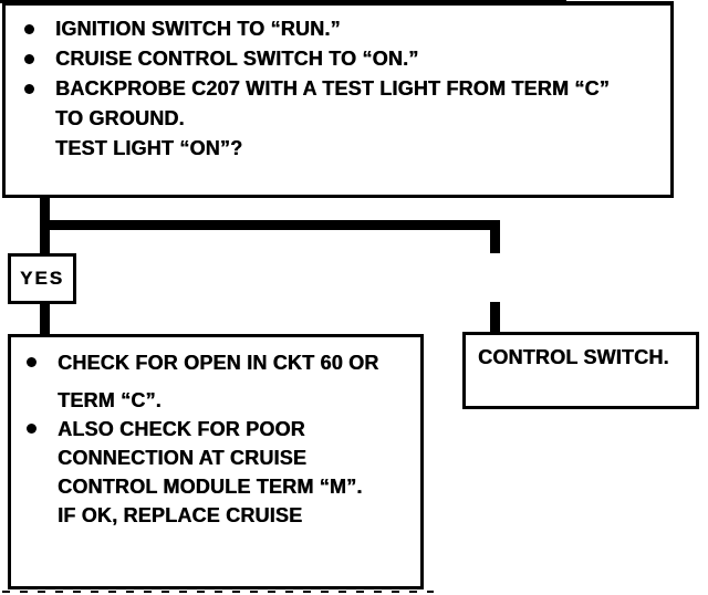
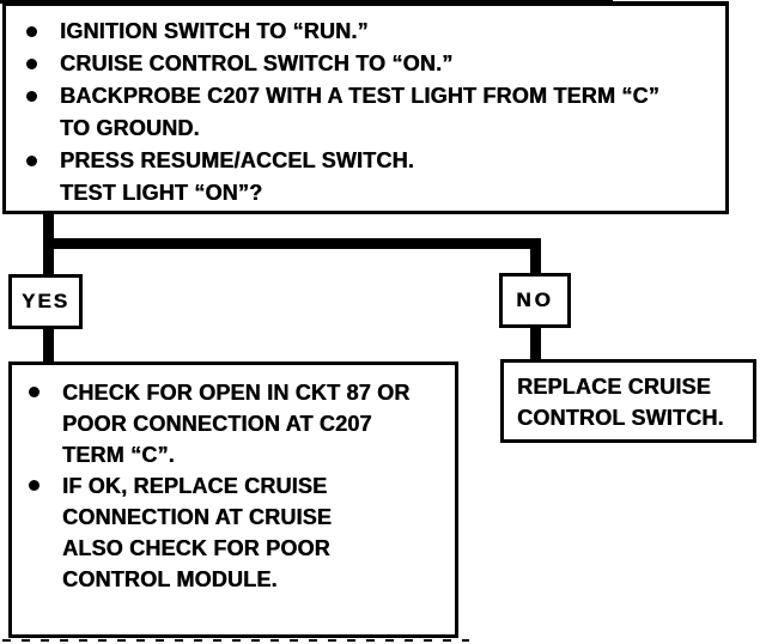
  IGNITION SWITCH TO “RUN.”
  CRUISE CONTROL SWITCH TO “ON.”
  BACKPROBE C207 WITH A TEST LIGHT FROM TERM “C”
  TO GROUND.
+ PRESS RESUME/ACCEL SWITCH.
  TEST LIGHT “ON”?
  YES
+ NO
- CHECK FOR OPEN IN CKT 60 OR
+ CHECK FOR OPEN IN CKT 87 OR
+ POOR CONNECTION AT C207
  TERM “C”.
- ALSO CHECK FOR POOR
+ IF OK, REPLACE CRUISE
  CONNECTION AT CRUISE
- CONTROL MODULE TERM “M”.
- IF OK, REPLACE CRUISE
+ ALSO CHECK FOR POOR
+ CONTROL MODULE.
+ REPLACE CRUISE
  CONTROL SWITCH.
